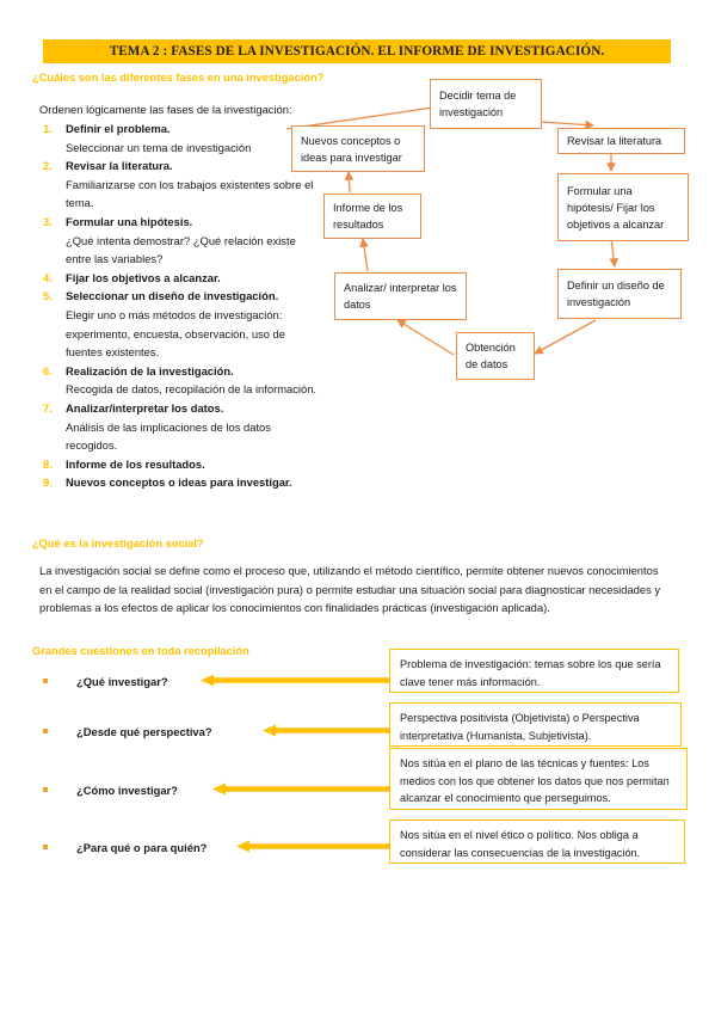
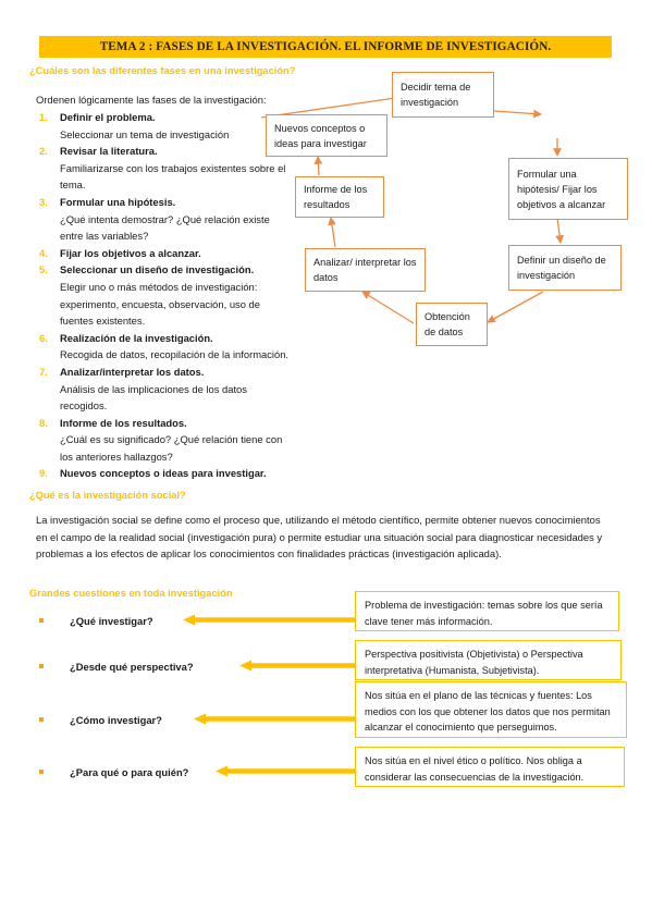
  TEMA 2 : FASES DE LA INVESTIGACIÓN. EL INFORME DE INVESTIGACIÓN.
  ¿Cuáles son las diferentes fases en una investigación?
  Ordenen lógicamente las fases de la investigación:
  1.
  Definir el problema.
  Seleccionar un tema de investigación
  2.
  Revisar la literatura.
  Familiarizarse con los trabajos existentes sobre el tema.
  3.
  Formular una hipótesis.
  ¿Qué intenta demostrar? ¿Qué relación existe entre las variables?
  4.
  Fijar los objetivos a alcanzar.
  5.
  Seleccionar un diseño de investigación.
  Elegir uno o más métodos de investigación: experimento, encuesta, observación, uso de fuentes existentes.
  6.
  Realización de la investigación.
  Recogida de datos, recopilación de la información.
  7.
  Analizar/interpretar los datos.
  Análisis de las implicaciones de los datos recogidos.
  8.
  Informe de los resultados.
+ ¿Cuál es su significado? ¿Qué relación tiene con los anteriores hallazgos?
  9.
  Nuevos conceptos o ideas para investigar.
  Decidir tema de investigación
- Revisar la literatura
  Formular una hipótesis/ Fijar los objetivos a alcanzar
  Definir un diseño de investigación
  Obtención de datos
  Analizar/ interpretar los datos
  Informe de los resultados
  Nuevos conceptos o ideas para investigar
  ¿Qué es la investigación social?
  La investigación social se define como el proceso que, utilizando el método científico, permite obtener nuevos conocimientos en el campo de la realidad social (investigación pura) o permite estudiar una situación social para diagnosticar necesidades y problemas a los efectos de aplicar los conocimientos con finalidades prácticas (investigación aplicada).
- Grandes cuestiones en toda recopilación
+ Grandes cuestiones en toda investigación
  ¿Qué investigar?
  ¿Desde qué perspectiva?
  ¿Cómo investigar?
  ¿Para qué o para quién?
  Problema de investigación: temas sobre los que sería clave tener más información.
  Perspectiva positivista (Objetivista) o Perspectiva interpretativa (Humanista, Subjetivista).
  Nos sitúa en el plano de las técnicas y fuentes: Los medios con los que obtener los datos que nos permitan alcanzar el conocimiento que perseguimos.
  Nos sitúa en el nivel ético o político. Nos obliga a considerar las consecuencias de la investigación.
